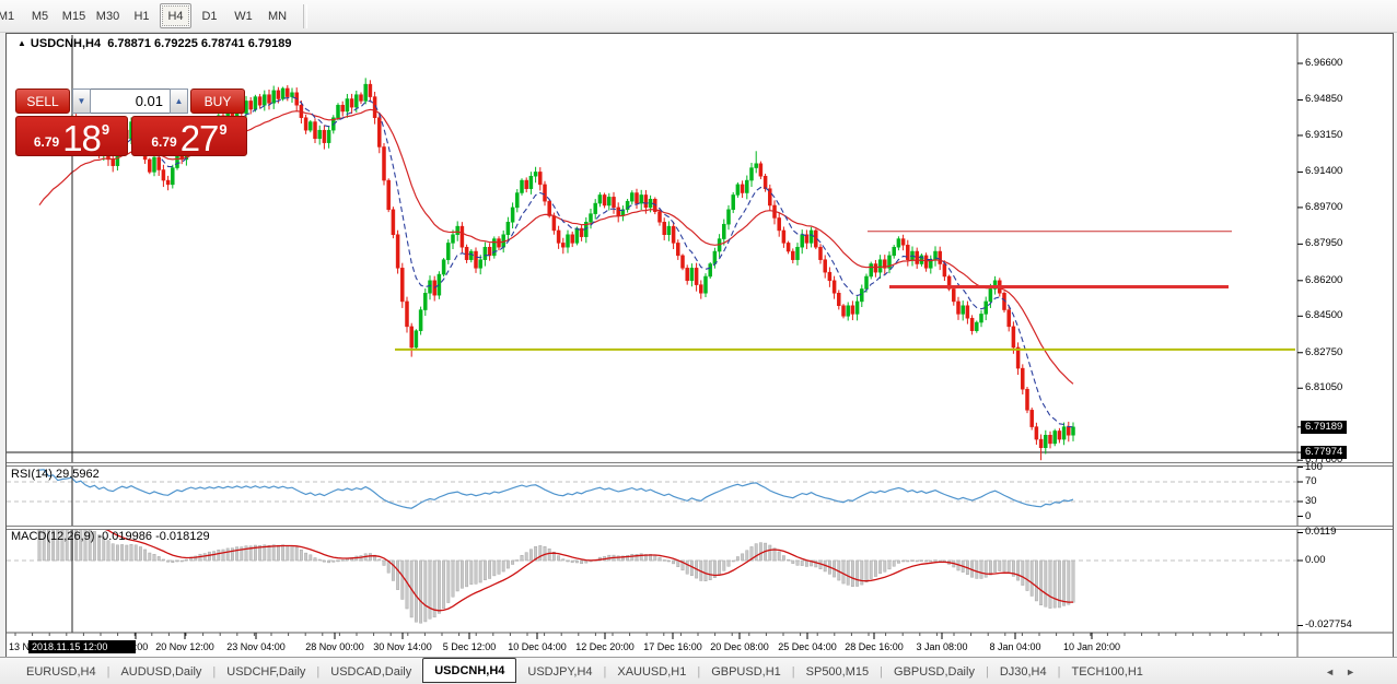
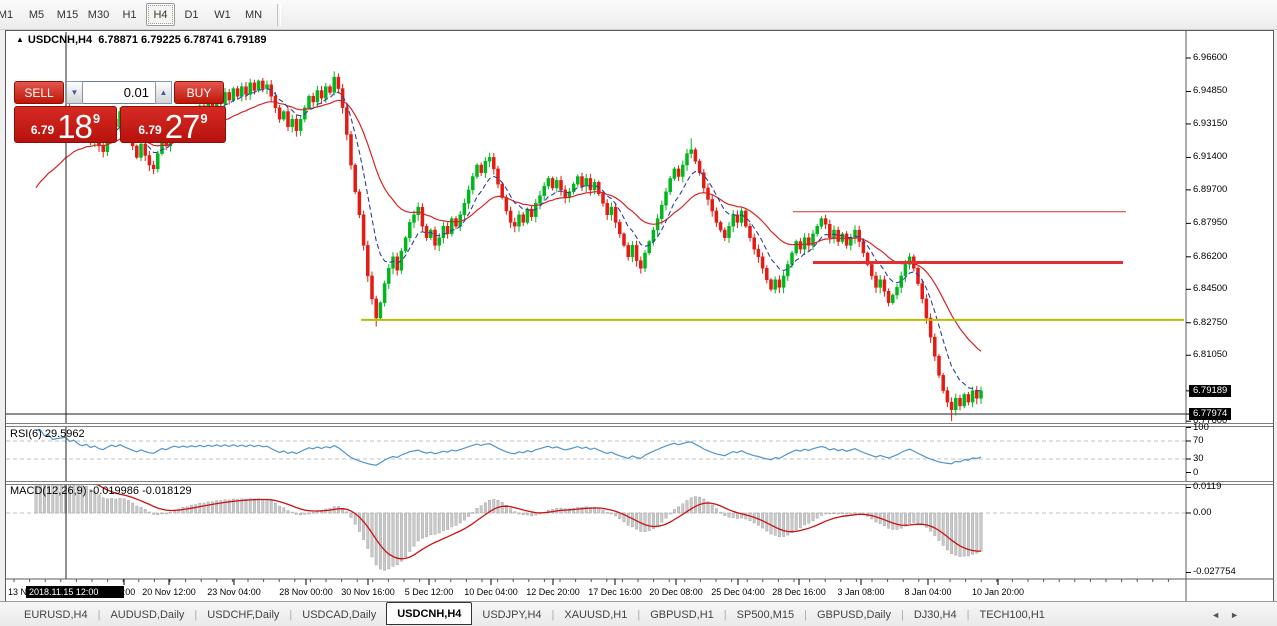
  M1
  M5
  M15
  M30
  H1
  H4
  D1
  W1
  MN
  ▲ USDCNH,H4 6.78871 6.79225 6.78741 6.79189
- RSI(14) 29.5962
+ RSI(6) 29.5962
  MACD(12,26,9) -0.019986 -0.018129
  6.96600
  6.94850
  6.93150
  6.91400
  6.89700
  6.87950
  6.86200
  6.84500
  6.82750
  6.81050
  6.77600
  6.79189
  6.77974
  100
  70
  30
  0
  0.0119
  0.00
  -0.027754
  20 Nov 12:00
  23 Nov 04:00
  28 Nov 00:00
- 30 Nov 14:00
+ 30 Nov 16:00
  5 Dec 12:00
  10 Dec 04:00
  12 Dec 20:00
  17 Dec 16:00
  20 Dec 08:00
  25 Dec 04:00
  28 Dec 16:00
  3 Jan 08:00
  8 Jan 04:00
  10 Jan 20:00
  2018.11.15 12:00
  SELL
  ▼
  0.01
  ▲
  BUY
  6.79
  18
  9
  6.79
  27
  9
  EURUSD,H4
  |
  AUDUSD,Daily
  |
  USDCHF,Daily
  |
  USDCAD,Daily
  USDCNH,H4
  USDJPY,H4
  |
  XAUUSD,H1
  |
  GBPUSD,H1
  |
  SP500,M15
  |
  GBPUSD,Daily
  |
  DJ30,H4
  |
  TECH100,H1
  ◄►
